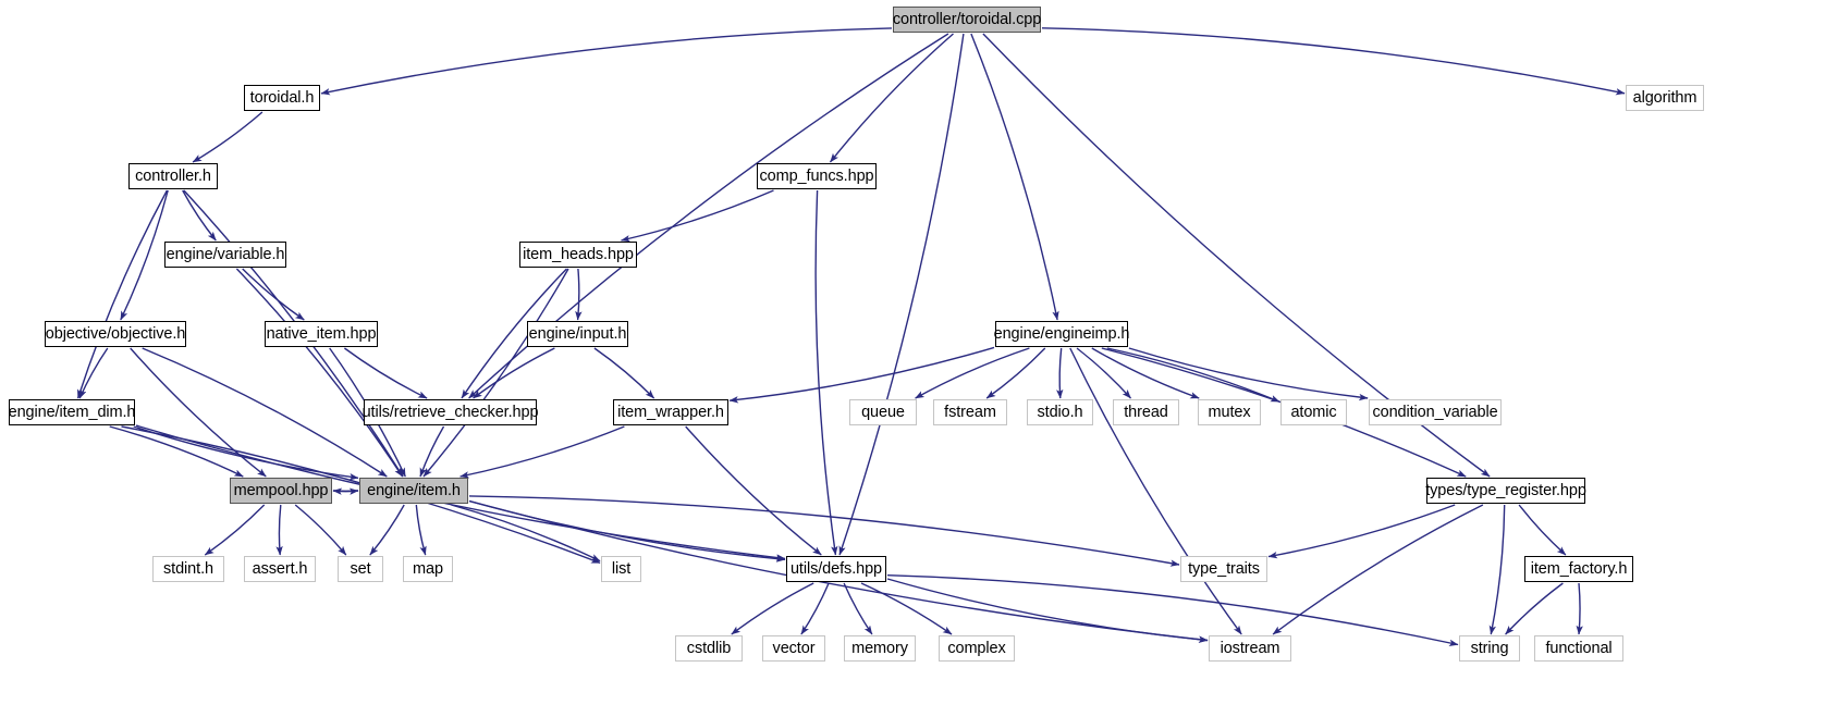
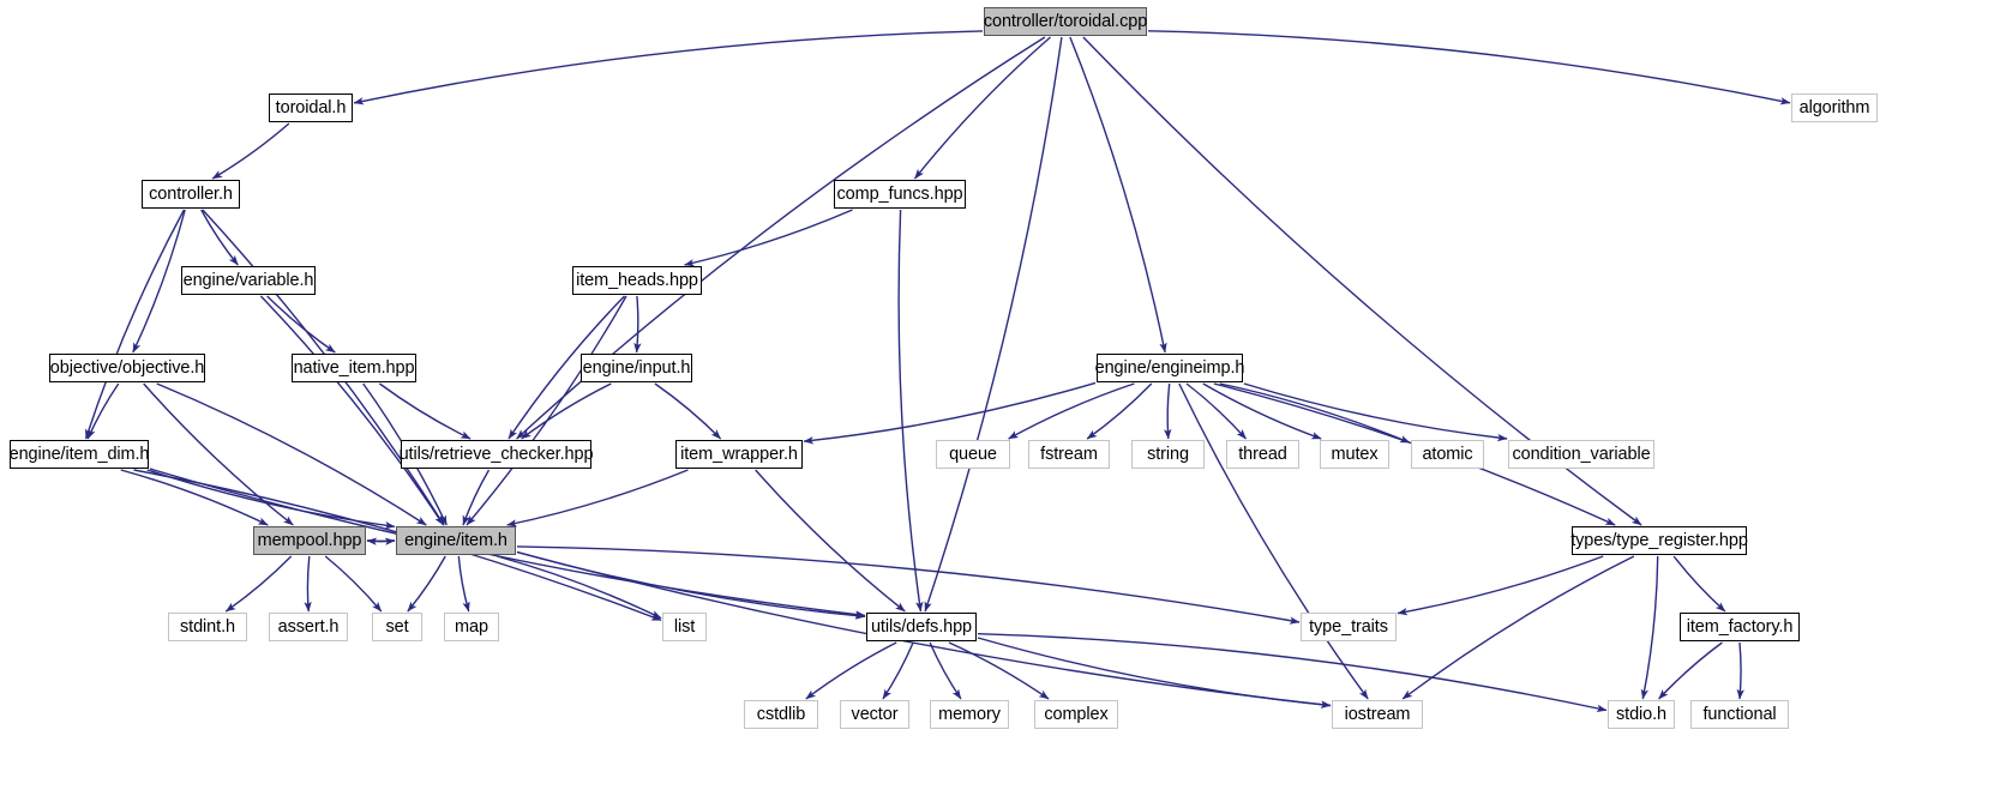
  controller/toroidal.cpp
  algorithm
  toroidal.h
  controller.h
  comp_funcs.hpp
  engine/variable.h
  item_heads.hpp
  objective/objective.h
  native_item.hpp
  engine/input.h
  engine/engineimp.h
  engine/item_dim.h
  utils/retrieve_checker.hpp
  item_wrapper.h
  queue
  fstream
- stdio.h
+ string
  thread
  mutex
  atomic
  condition_variable
  mempool.hpp
  engine/item.h
  types/type_register.hpp
  stdint.h
  assert.h
  set
  map
  list
  utils/defs.hpp
  type_traits
  item_factory.h
  cstdlib
  vector
  memory
  complex
  iostream
- string
+ stdio.h
  functional
